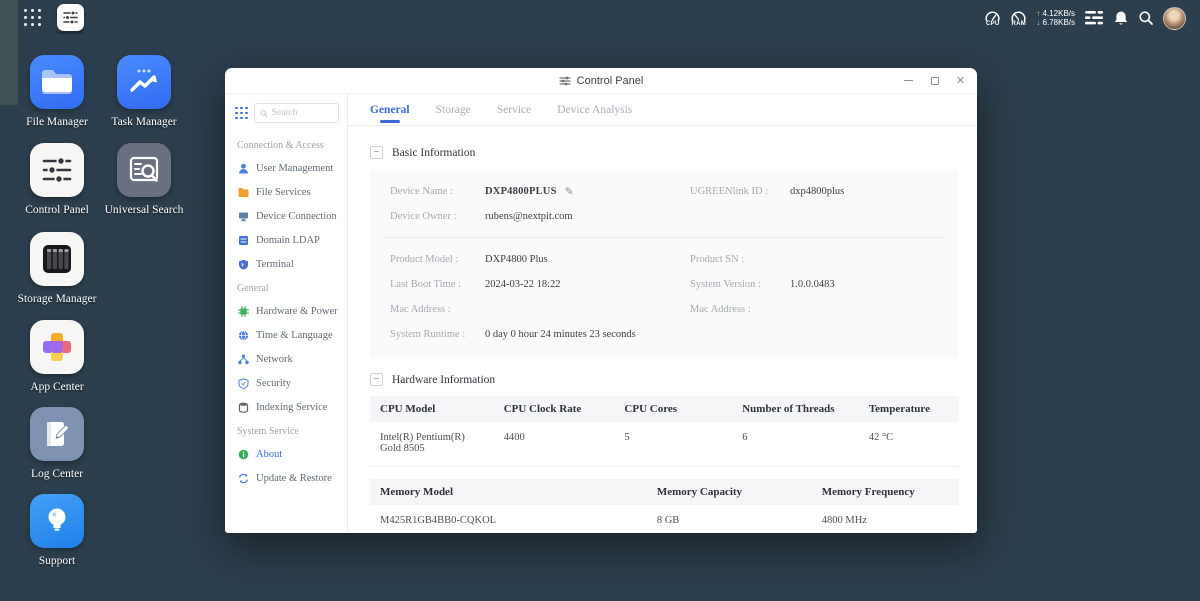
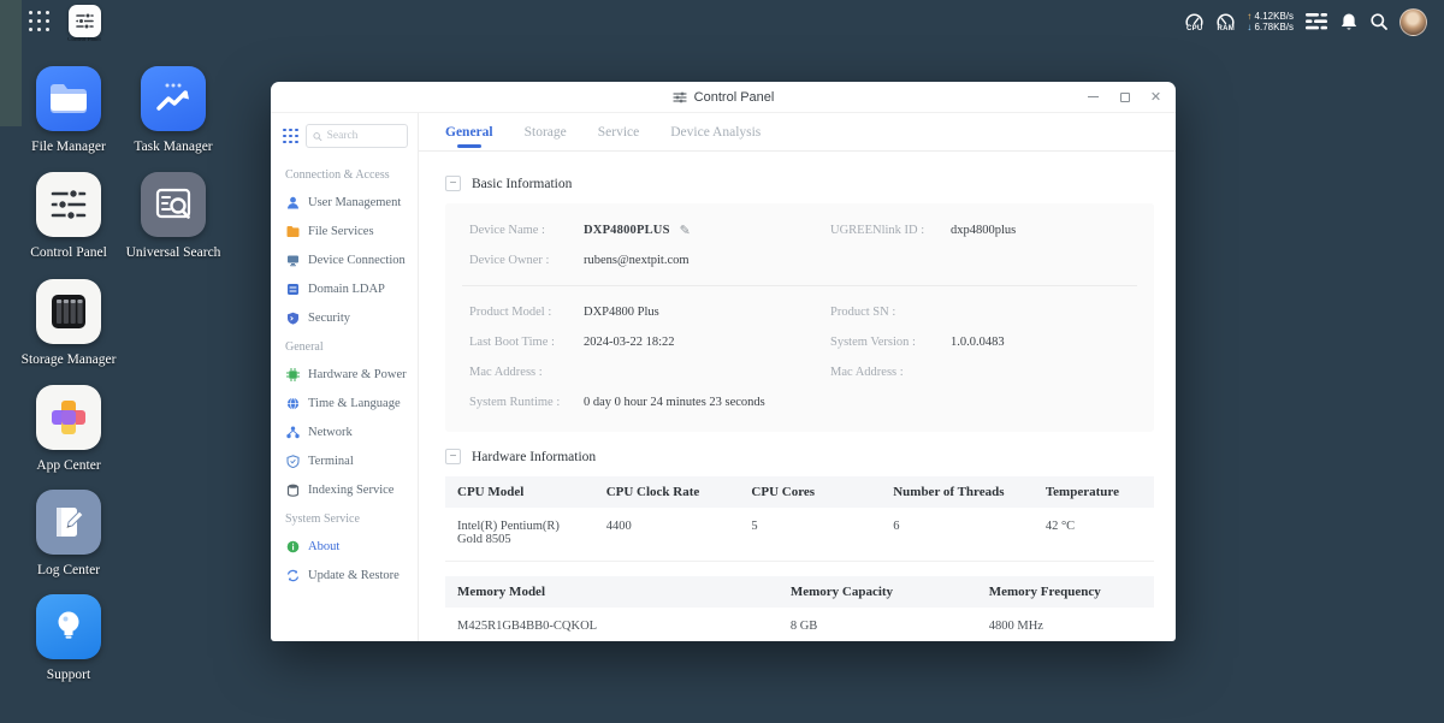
  ↑ 4.12KB/s
  ↓ 6.78KB/s
  File Manager
  Task Manager
  Control Panel
  Universal Search
  Storage Manager
  App Center
  Log Center
  Support
  Control Panel
  ✕
  Search
  Connection & Access
  User Management
  File Services
  Device Connection
  Domain LDAP
- Terminal
+ Security
  General
  Hardware & Power
  Time & Language
  Network
- Security
+ Terminal
  Indexing Service
  System Service
  About
  Update & Restore
  General
  Storage
  Service
  Device Analysis
  −
  Basic Information
  Device Name :
  DXP4800PLUS
  ✎
  UGREENlink ID :
  dxp4800plus
  Device Owner :
  rubens@nextpit.com
  Product Model :
  DXP4800 Plus
  Product SN :
  Last Boot Time :
  2024-03-22 18:22
  System Version :
  1.0.0.0483
  Mac Address :
  Mac Address :
  System Runtime :
  0 day 0 hour 24 minutes 23 seconds
  −
  Hardware Information
  CPU Model	CPU Clock Rate	CPU Cores	Number of Threads	Temperature
  Intel(R) Pentium(R) Gold 8505	4400	5	6	42 °C
  Memory Model	Memory Capacity	Memory Frequency
  M425R1GB4BB0-CQKOL	8 GB	4800 MHz
